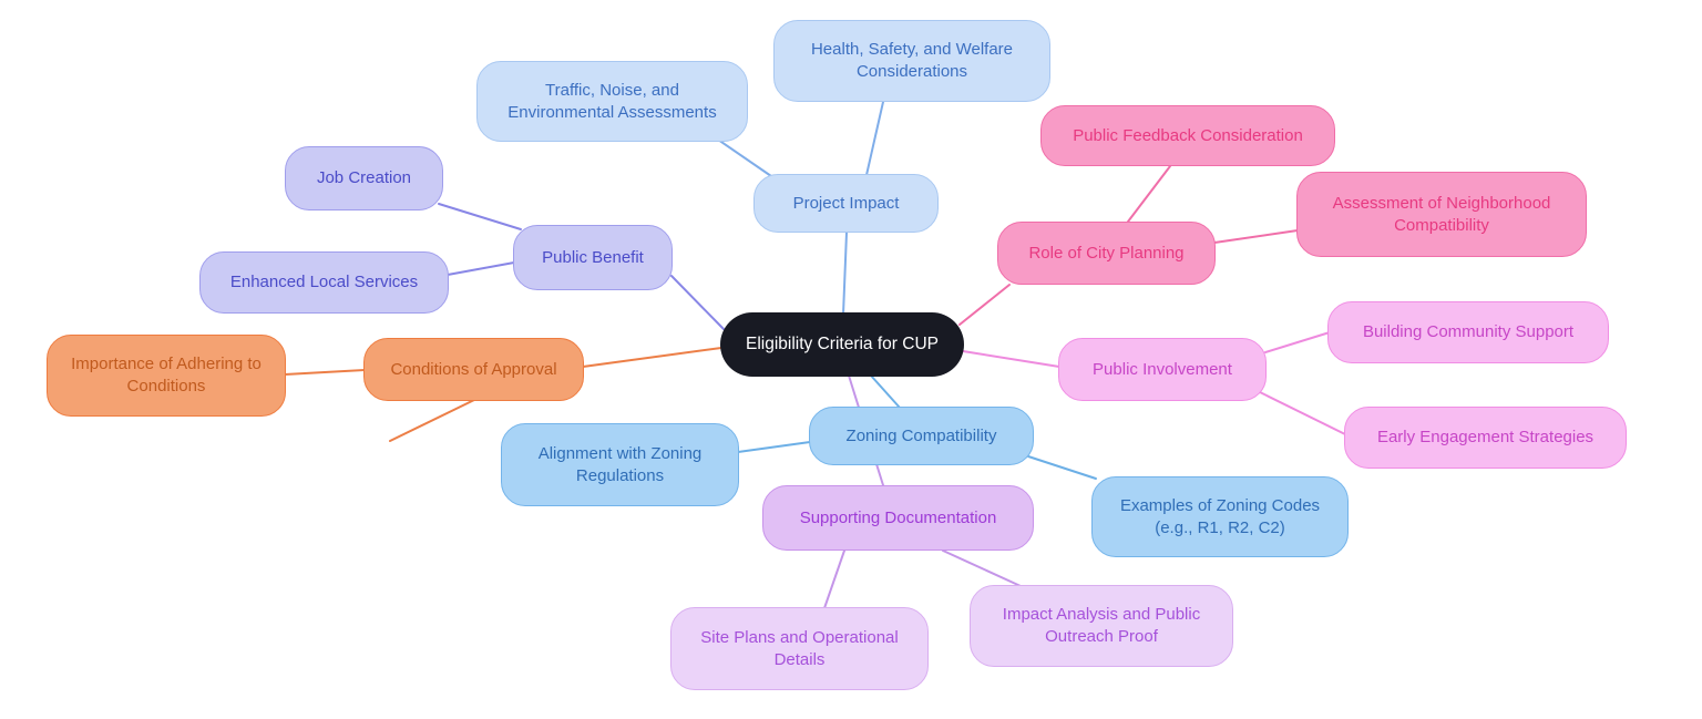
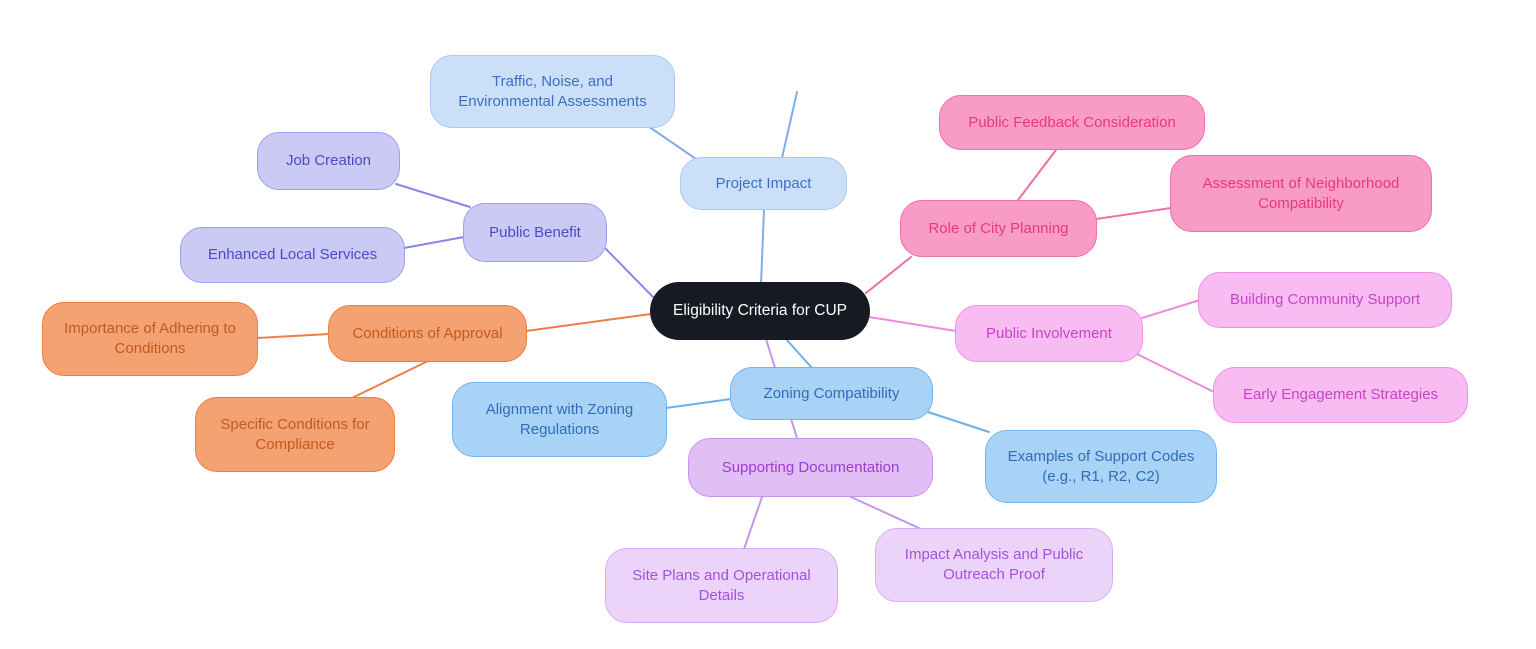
  Eligibility Criteria for CUP
  Project Impact
- Health, Safety, and Welfare Considerations
  Traffic, Noise, and Environmental Assessments
  Public Benefit
  Job Creation
  Enhanced Local Services
  Role of City Planning
  Public Feedback Consideration
  Assessment of Neighborhood Compatibility
  Public Involvement
  Building Community Support
  Early Engagement Strategies
  Conditions of Approval
  Importance of Adhering to Conditions
+ Specific Conditions for Compliance
  Zoning Compatibility
  Alignment with Zoning Regulations
- Examples of Zoning Codes (e.g., R1, R2, C2)
+ Examples of Support Codes (e.g., R1, R2, C2)
  Supporting Documentation
  Site Plans and Operational Details
  Impact Analysis and Public Outreach Proof
